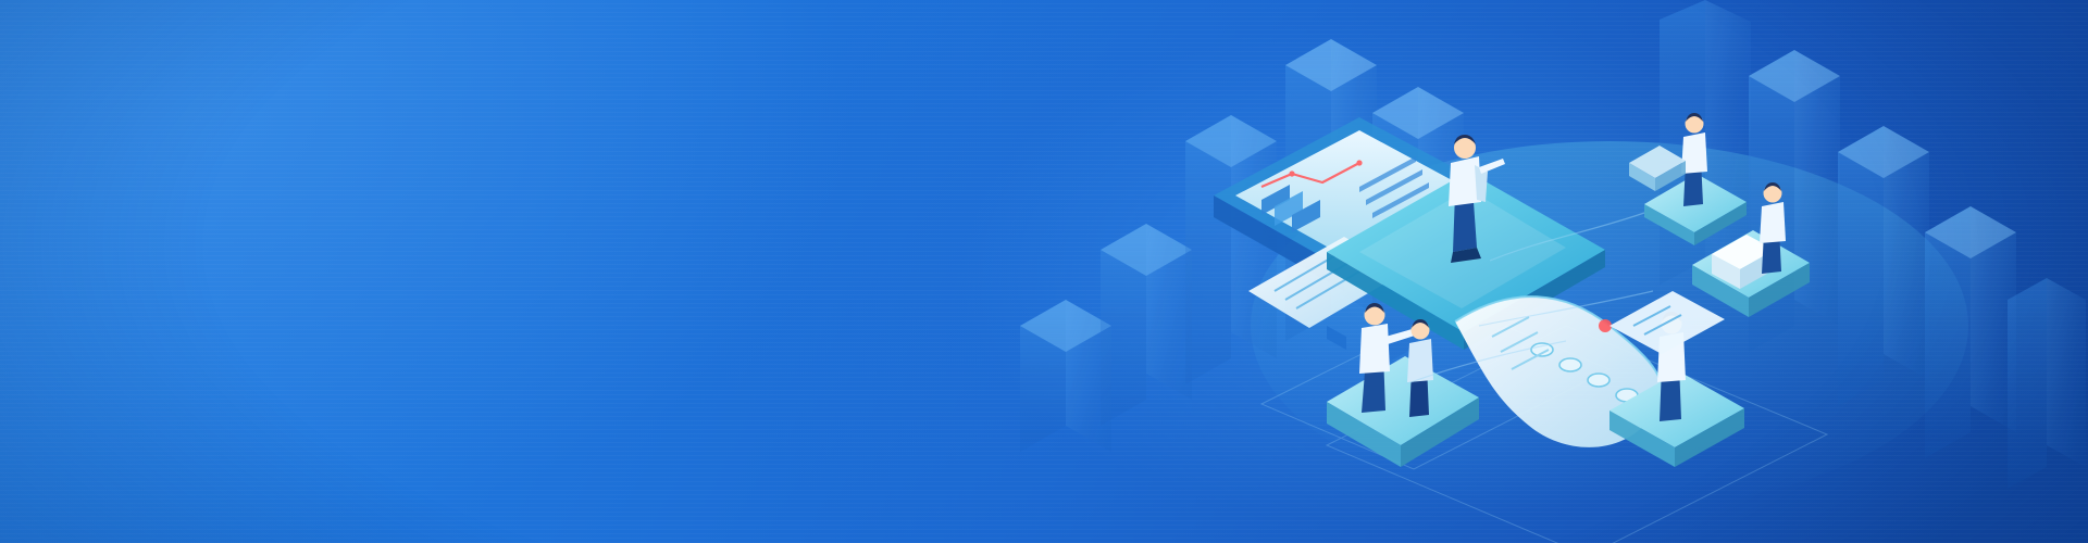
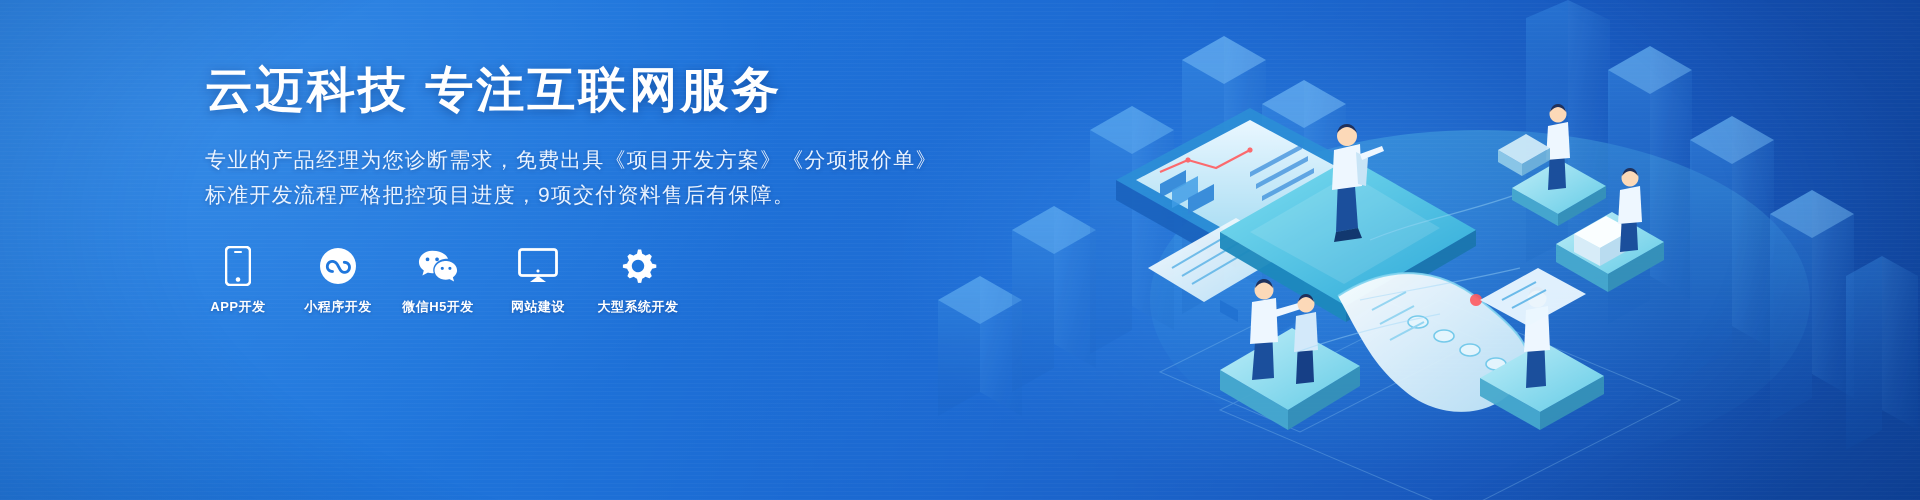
+ 云迈科技 专注互联网服务
+ 专业的产品经理为您诊断需求，免费出具《项目开发方案》《分项报价单》
+ 标准开发流程严格把控项目进度，9项交付资料售后有保障。
+ APP开发
+ 小程序开发
+ 微信H5开发
+ 网站建设
+ 大型系统开发
